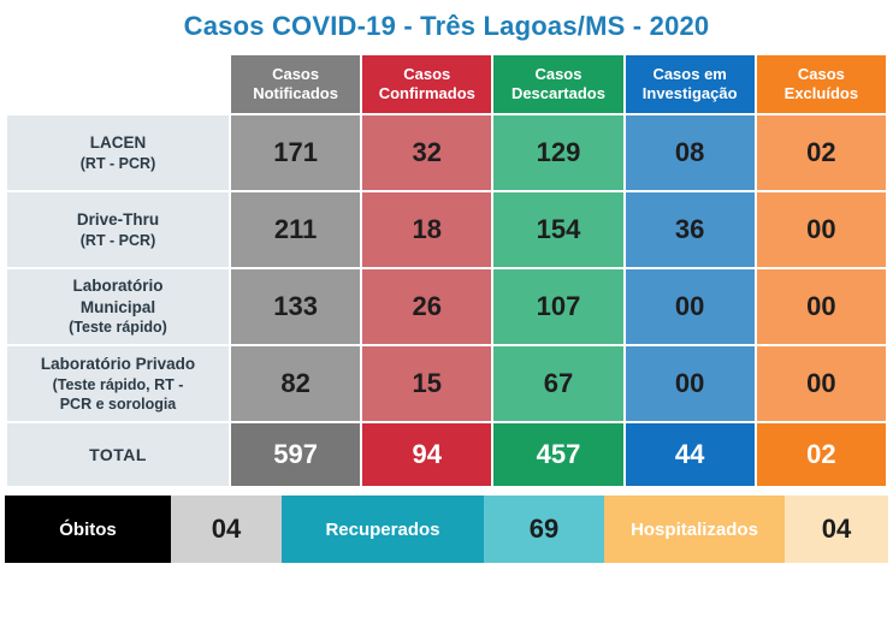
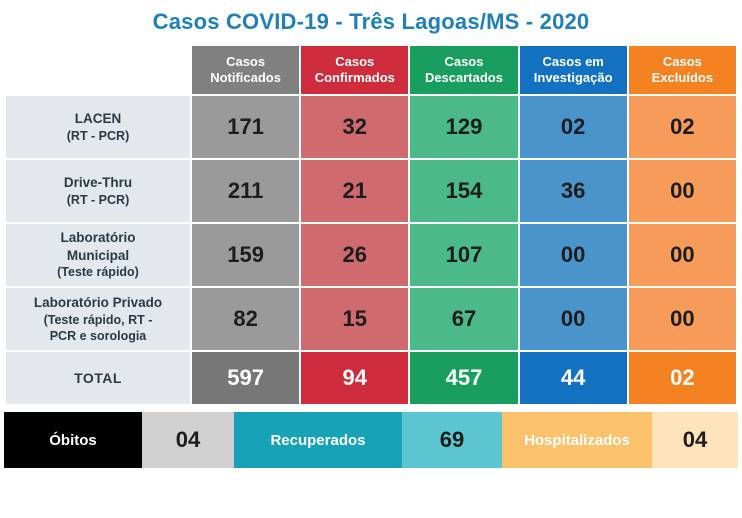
  Casos COVID-19 - Três Lagoas/MS - 2020
  	Casos Notificados	Casos Confirmados	Casos Descartados	Casos em Investigação	Casos Excluídos
- LACEN (RT - PCR)	171	32	129	08	02
+ LACEN (RT - PCR)	171	32	129	02	02
- Drive-Thru (RT - PCR)	211	18	154	36	00
+ Drive-Thru (RT - PCR)	211	21	154	36	00
- Laboratório Municipal (Teste rápido)	133	26	107	00	00
+ Laboratório Municipal (Teste rápido)	159	26	107	00	00
  Laboratório Privado (Teste rápido, RT - PCR e sorologia	82	15	67	00	00
  TOTAL	597	94	457	44	02
  Óbitos
  04
  Recuperados
  69
  Hospitalizados
  04
